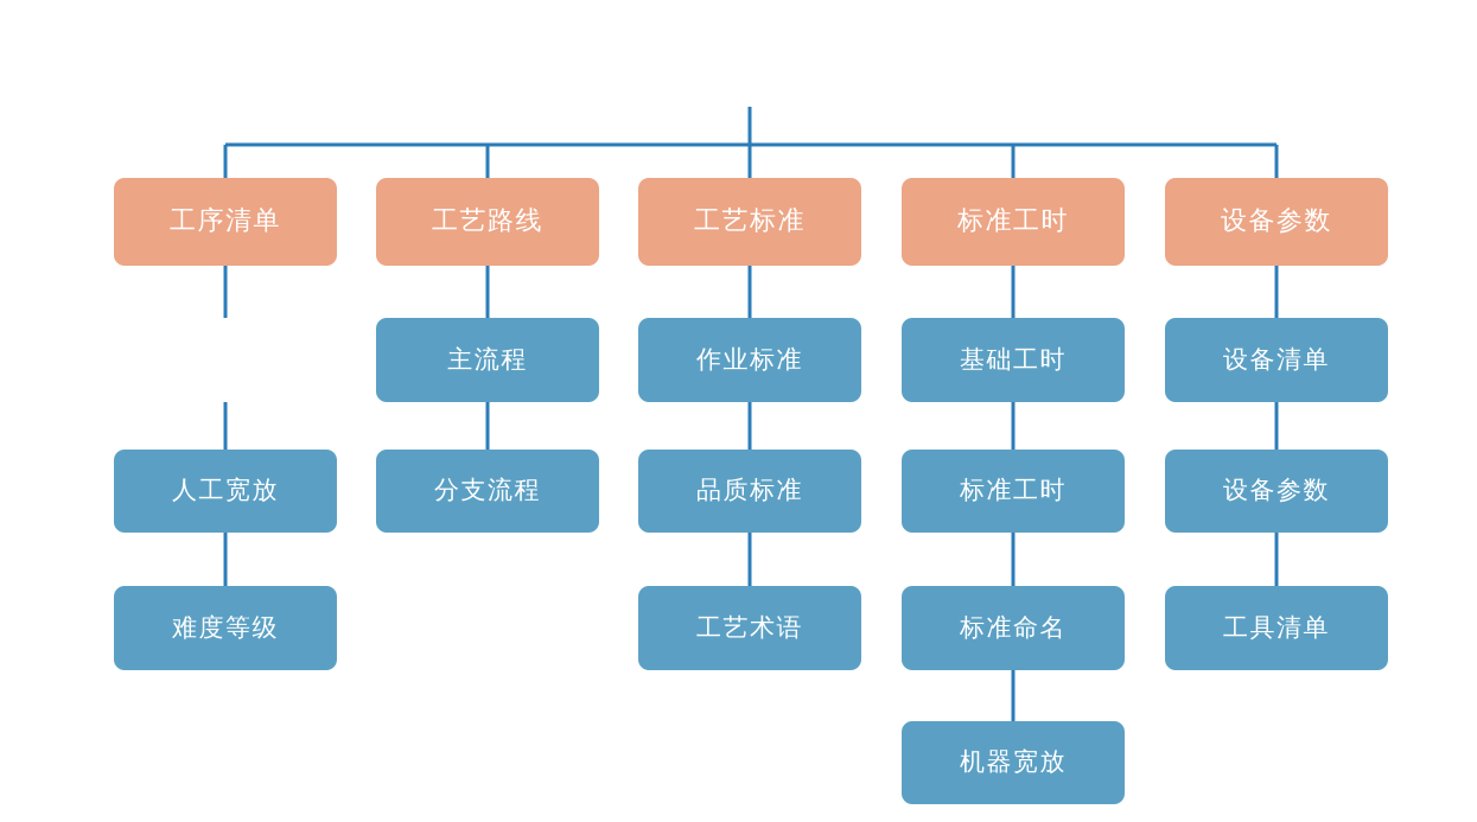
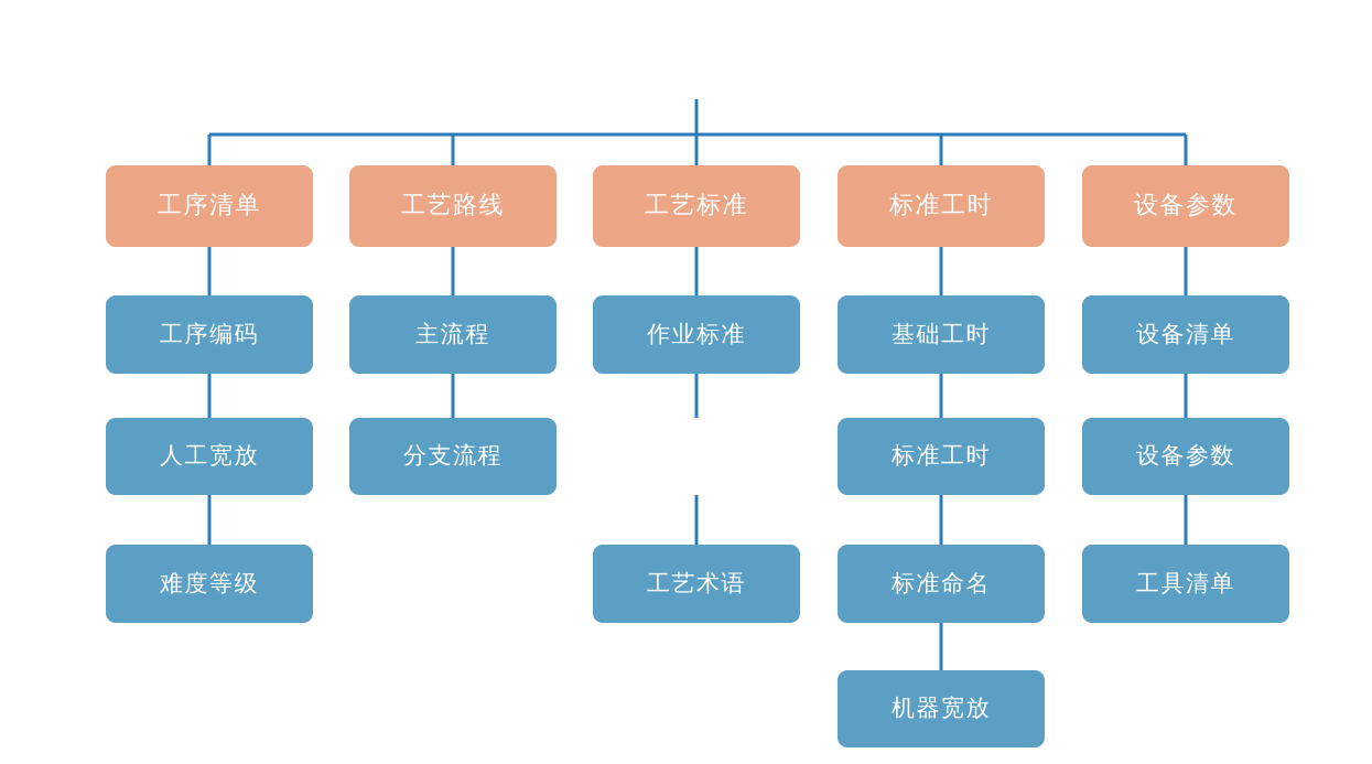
  工序清单
  工艺路线
  工艺标准
  标准工时
  设备参数
+ 工序编码
  主流程
  作业标准
  基础工时
  设备清单
  人工宽放
  分支流程
- 品质标准
  标准工时
  设备参数
  难度等级
  工艺术语
  标准命名
  工具清单
  机器宽放
